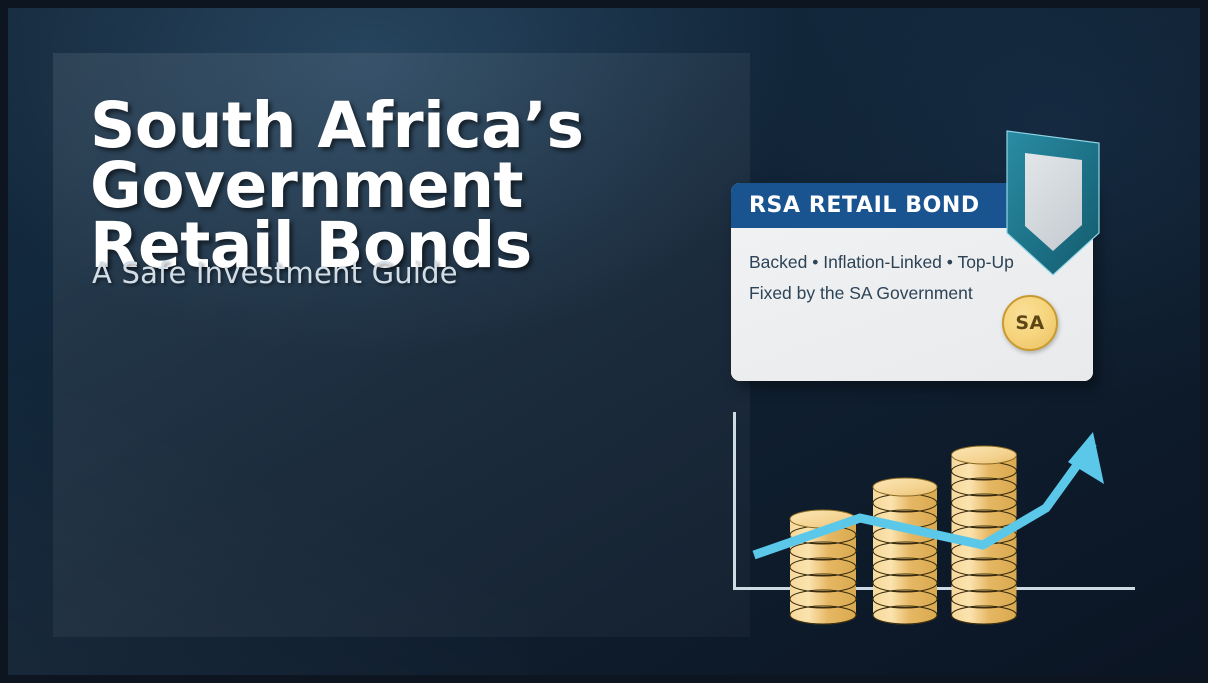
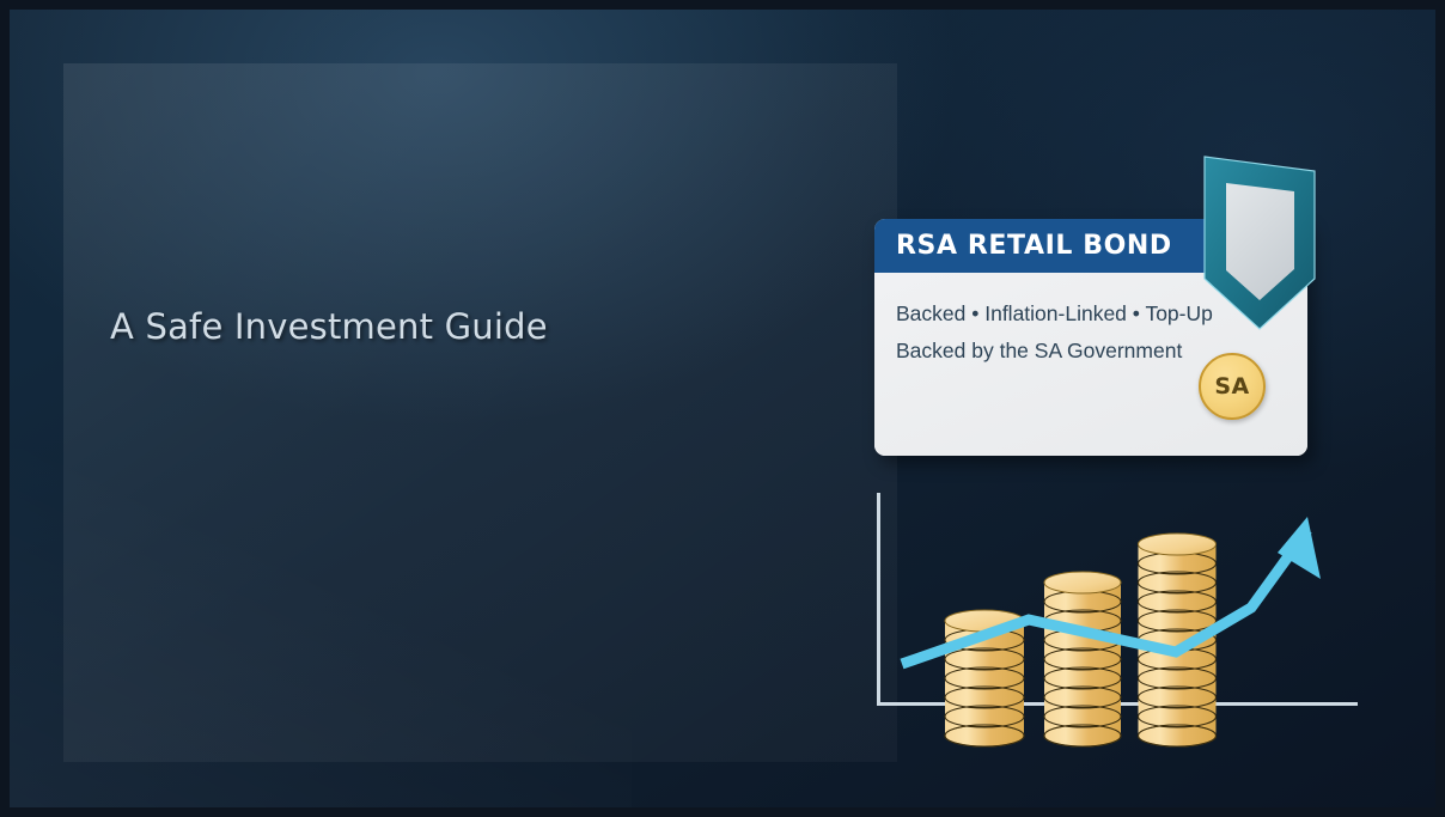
- South Africa’s Government
- Retail Bonds
  A Safe Investment Guide
  RSA RETAIL BOND
  Backed • Inflation-Linked • Top-Up
- Fixed by the SA Government
+ Backed by the SA Government
  SA
